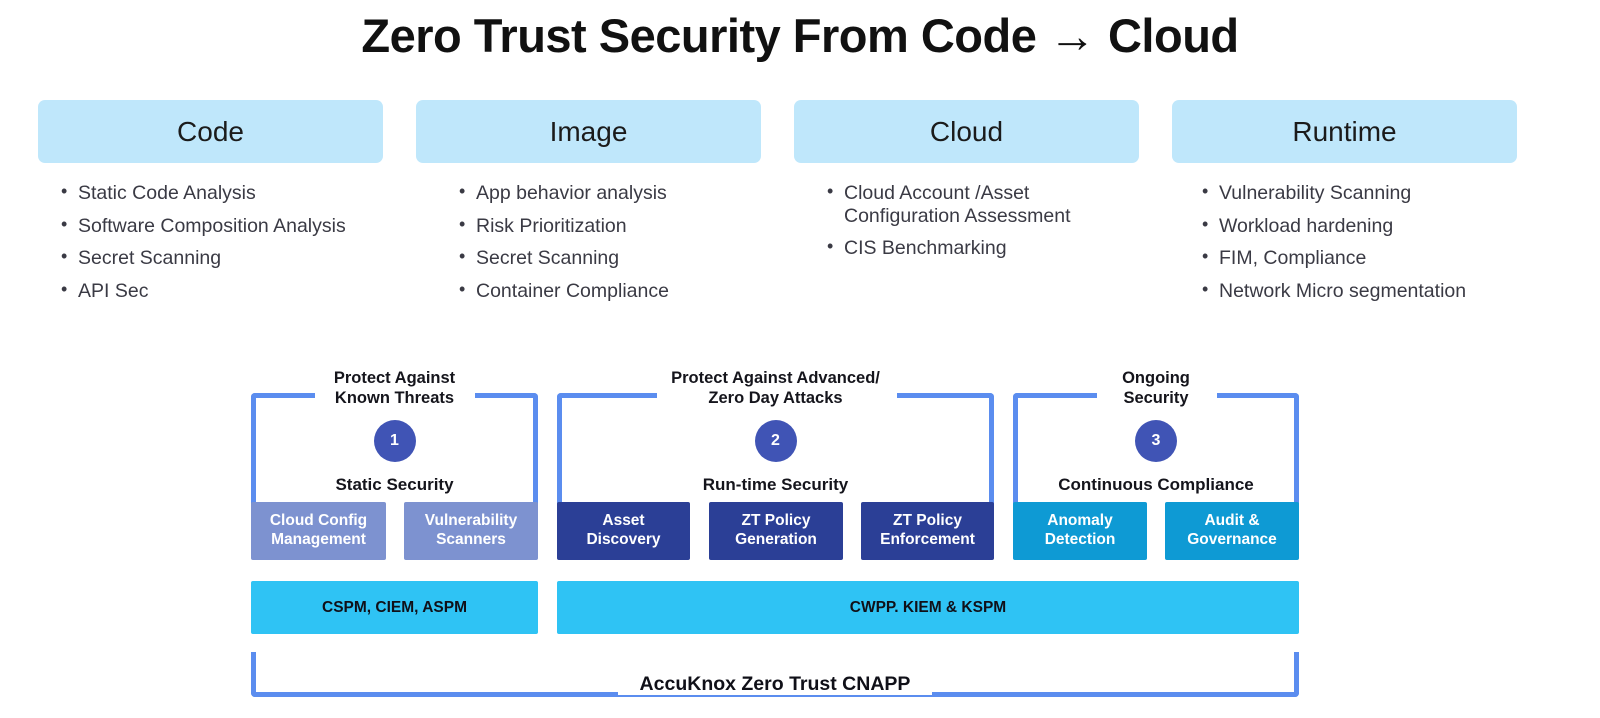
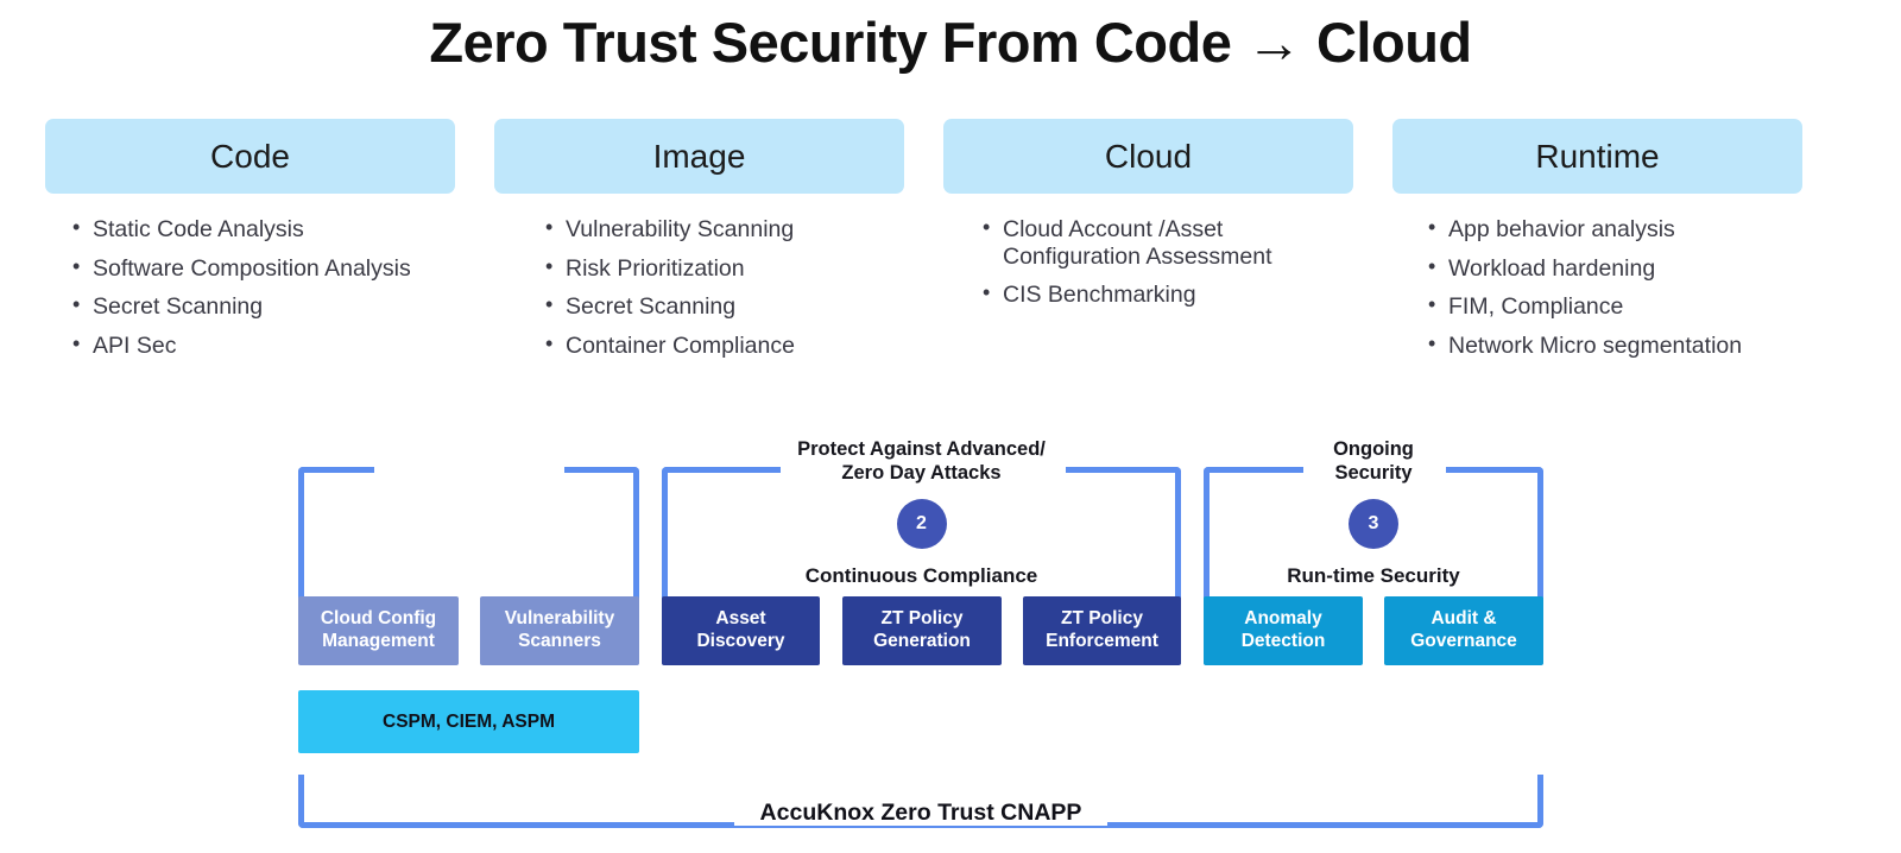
  Zero Trust Security From Code → Cloud
  Code
  Static Code Analysis
  Software Composition Analysis
  Secret Scanning
  API Sec
  Image
- App behavior analysis
+ Vulnerability Scanning
  Risk Prioritization
  Secret Scanning
  Container Compliance
  Cloud
  Cloud Account /Asset Configuration Assessment
  CIS Benchmarking
  Runtime
- Vulnerability Scanning
+ App behavior analysis
  Workload hardening
  FIM, Compliance
  Network Micro segmentation
- Protect Against
- Known Threats
- 1
- Static Security
  Protect Against Advanced/
  Zero Day Attacks
  2
- Run-time Security
+ Continuous Compliance
  Ongoing
  Security
  3
- Continuous Compliance
+ Run-time Security
  Cloud Config
  Management
  Vulnerability
  Scanners
  Asset
  Discovery
  ZT Policy
  Generation
  ZT Policy
  Enforcement
  Anomaly
  Detection
  Audit &
  Governance
  CSPM, CIEM, ASPM
- CWPP. KIEM & KSPM
  AccuKnox Zero Trust CNAPP
